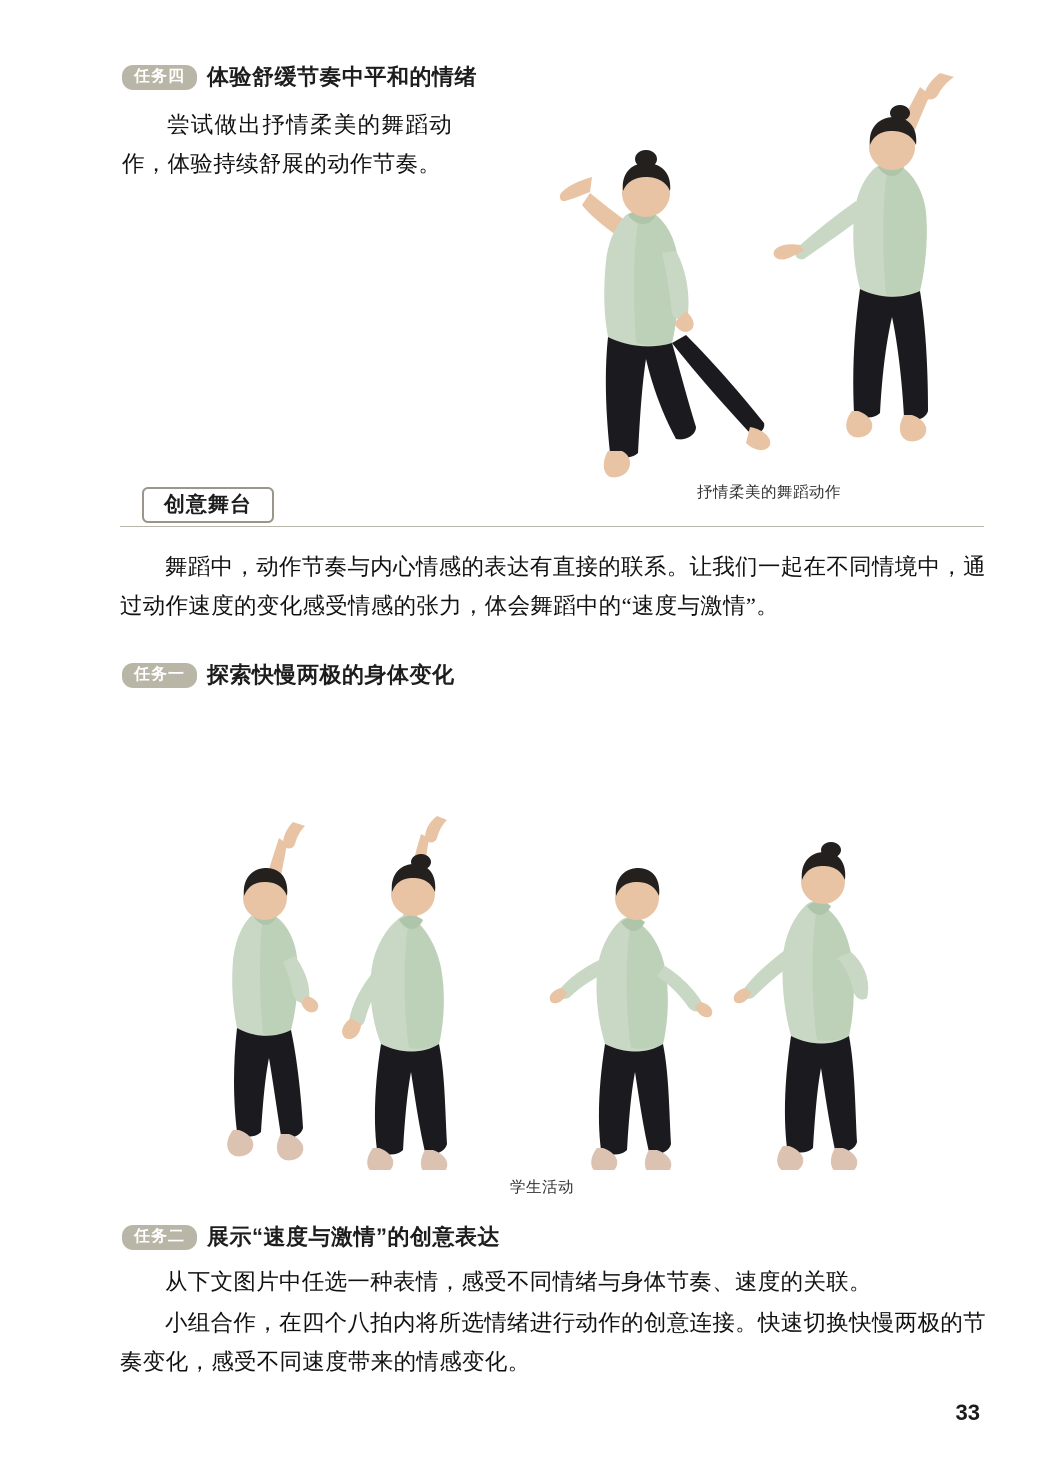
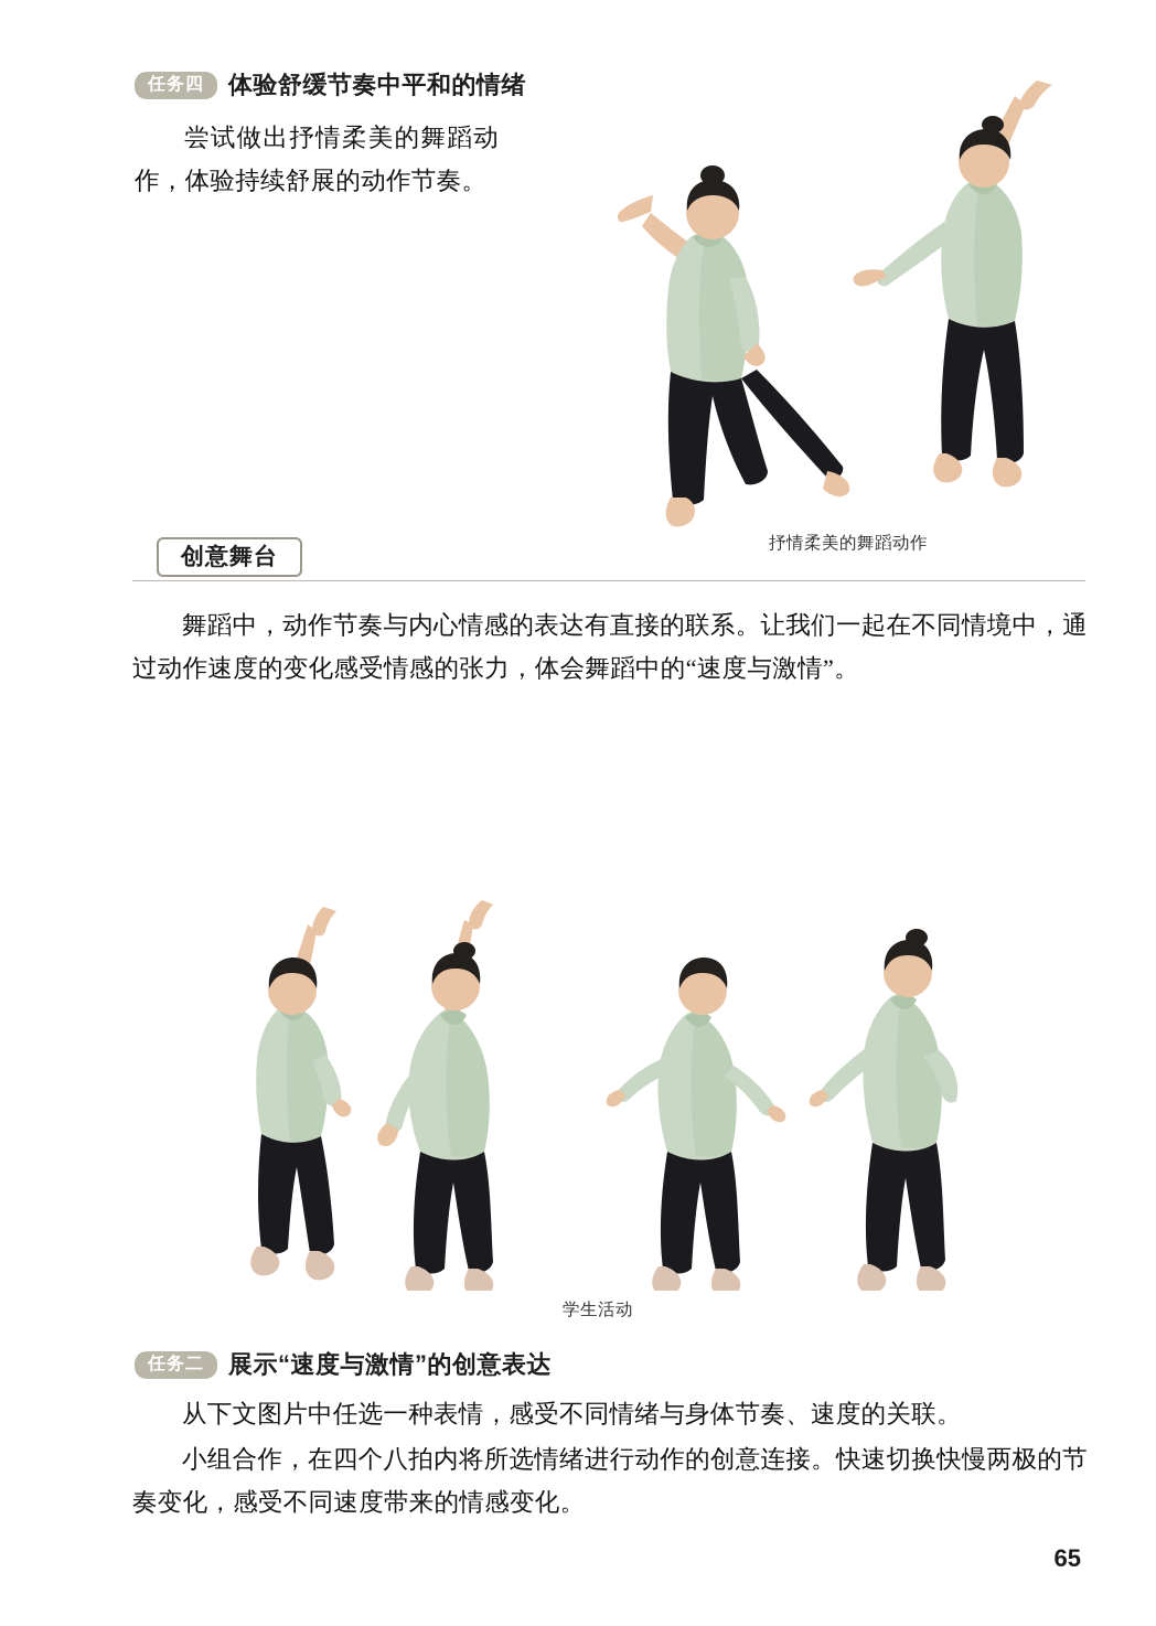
  任务四
  体验舒缓节奏中平和的情绪
  尝试做出抒情柔美的舞蹈动作，体验持续舒展的动作节奏。
  抒情柔美的舞蹈动作
  创意舞台
  舞蹈中，动作节奏与内心情感的表达有直接的联系。让我们一起在不同情境中，通过动作速度的变化感受情感的张力，体会舞蹈中的“速度与激情”。
- 任务一
- 探索快慢两极的身体变化
  学生活动
  任务二
  展示“速度与激情”的创意表达
  从下文图片中任选一种表情，感受不同情绪与身体节奏、速度的关联。
  小组合作，在四个八拍内将所选情绪进行动作的创意连接。快速切换快慢两极的节奏变化，感受不同速度带来的情感变化。
- 33
+ 65
